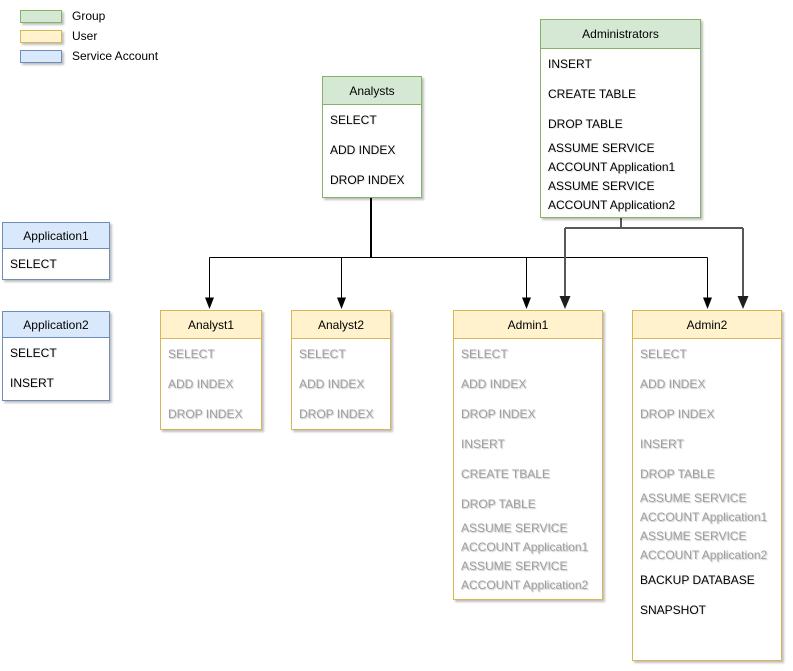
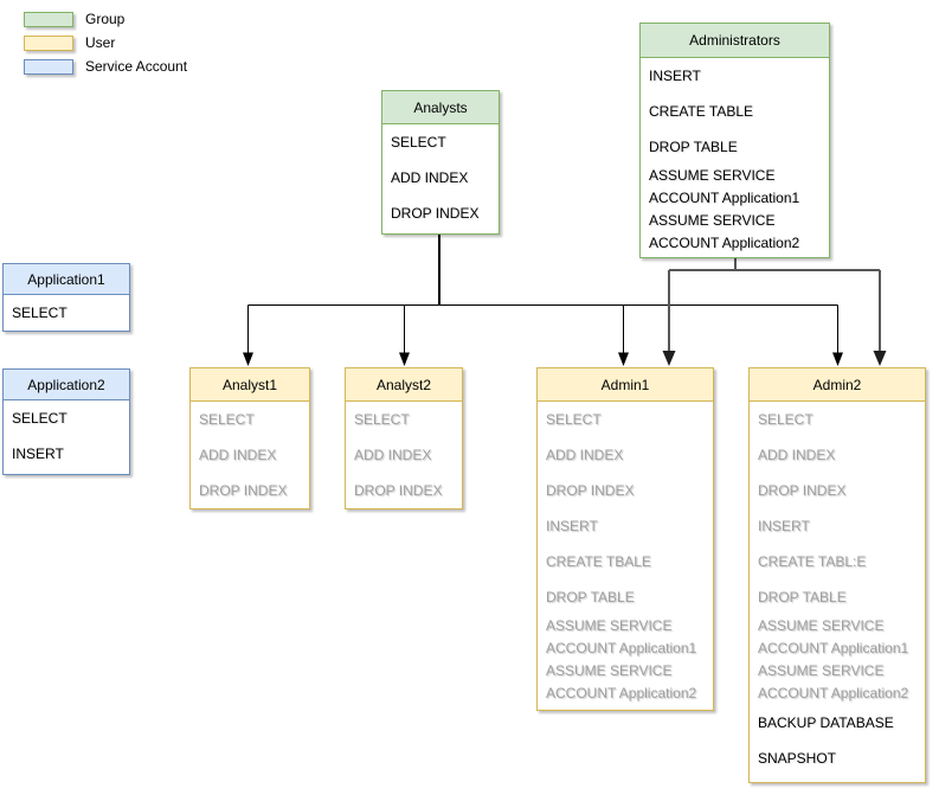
  Group
  User
  Service Account
  Administrators
  INSERT
  CREATE TABLE
  DROP TABLE
  ASSUME SERVICE ACCOUNT Application1
  ASSUME SERVICE ACCOUNT Application2
  Analysts
  SELECT
  ADD INDEX
  DROP INDEX
  Application1
  SELECT
  Application2
  SELECT
  INSERT
  Analyst1
  SELECT
  ADD INDEX
  DROP INDEX
  Analyst2
  SELECT
  ADD INDEX
  DROP INDEX
  Admin1
  SELECT
  ADD INDEX
  DROP INDEX
  INSERT
  CREATE TBALE
  DROP TABLE
  ASSUME SERVICE ACCOUNT Application1
  ASSUME SERVICE ACCOUNT Application2
  Admin2
  SELECT
  ADD INDEX
  DROP INDEX
  INSERT
+ CREATE TABL:E
  DROP TABLE
  ASSUME SERVICE ACCOUNT Application1
  ASSUME SERVICE ACCOUNT Application2
  BACKUP DATABASE
  SNAPSHOT
